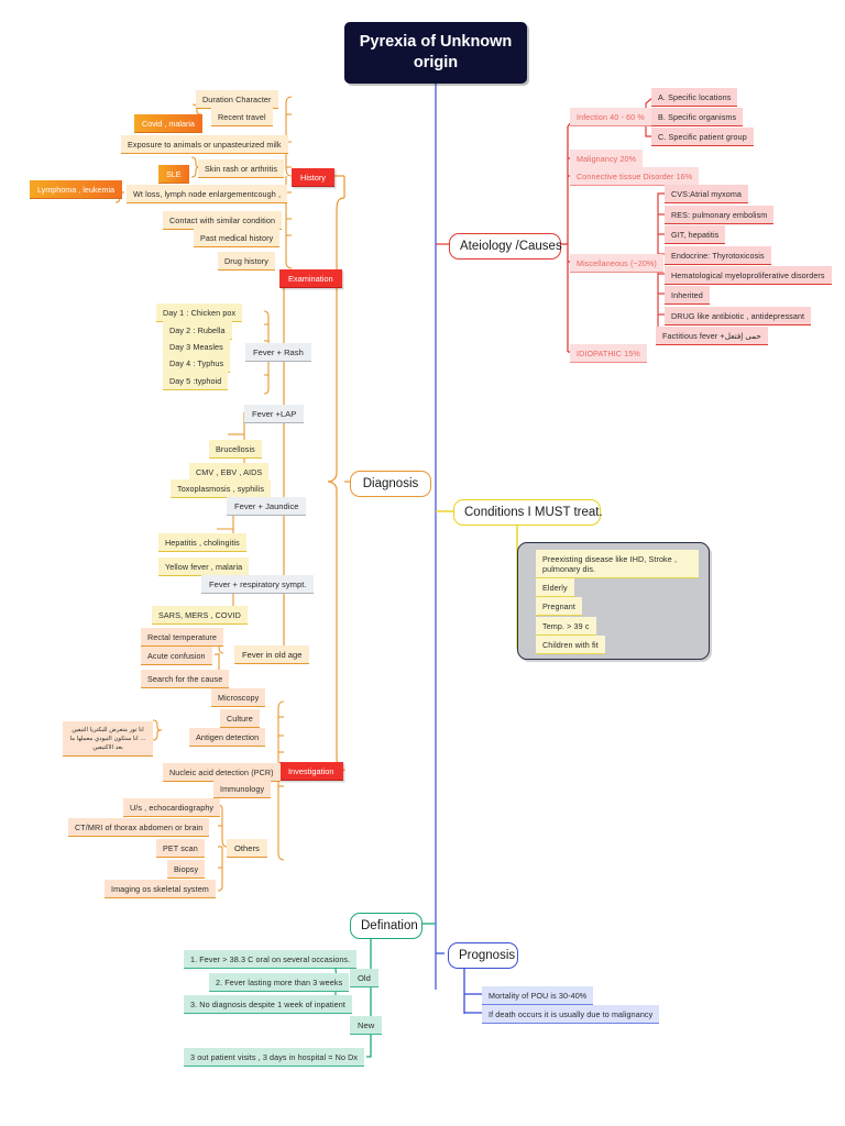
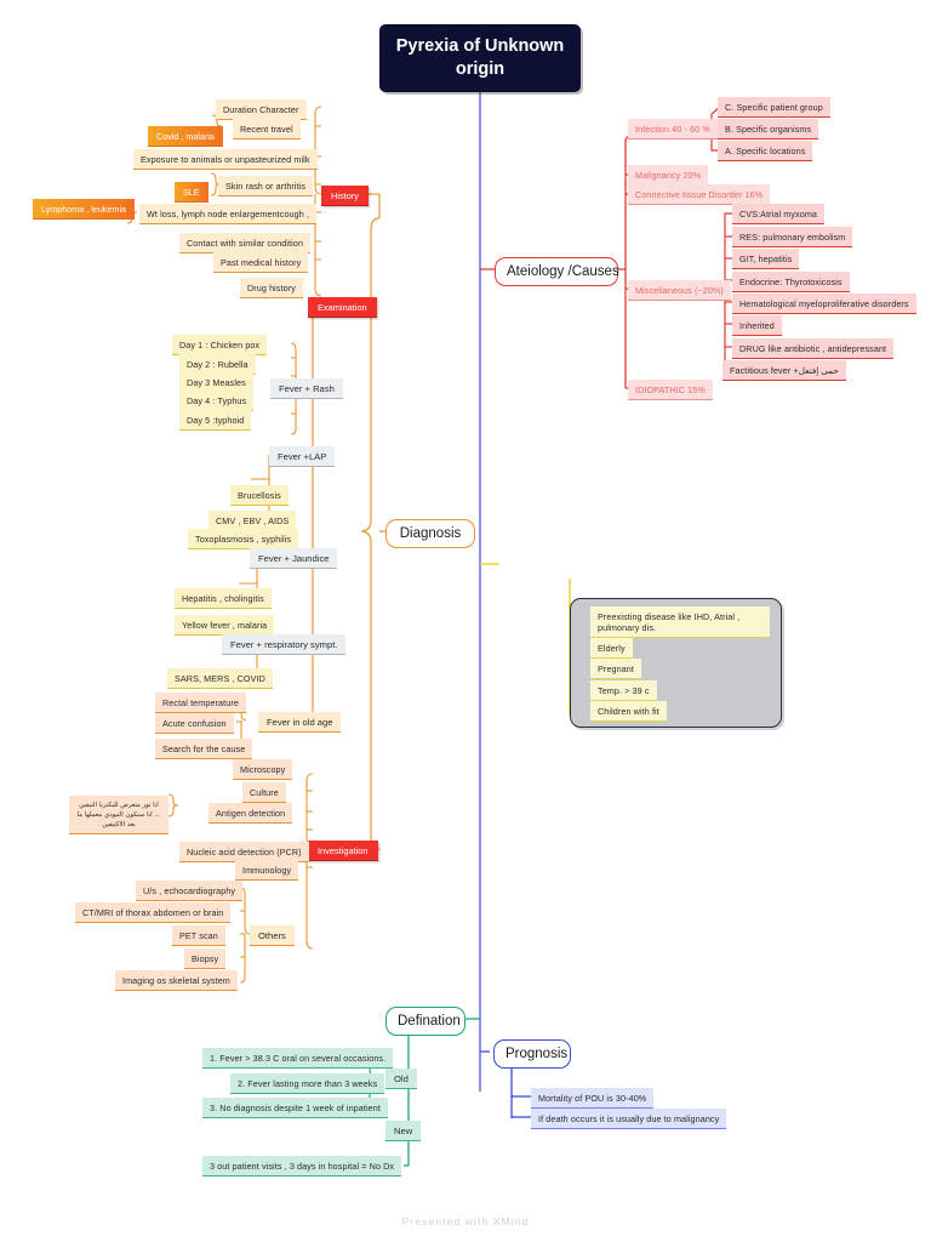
  Pyrexia of Unknown origin
  Diagnosis
  History
  Duration Character
  Recent travel
  Exposure to animals or unpasteurized milk
  Skin rash or arthritis
  Wt loss, lymph node enlargementcough ,
  Contact with similar condition
  Past medical history
  Drug history
  Covid , malaria
  SLE
  Lymphoma , leukemia
  Examination
  Fever + Rash
  Day 1 : Chicken pox
  Day 2 : Rubella
  Day 3 Measles
  Day 4 : Typhus
  Day 5 :typhoid
  Fever +LAP
  Brucellosis
  CMV , EBV , AIDS
  Toxoplasmosis , syphilis
  Fever + Jaundice
  Hepatitis , cholingitis
  Yellow fever , malaria
  Fever + respiratory sympt.
  SARS, MERS , COVID
  Fever in old age
  Rectal temperature
  Acute confusion
  Search for the cause
  Investigation
  Microscopy
  Culture
  Antigen detection
  Nucleic acid detection (PCR)
  Immunology
  Others
  U/s , echocardiography
  CT/MRI of thorax abdomen or brain
  PET scan
  Biopsy
  Imaging os skeletal system
  Ateiology /Causes
  Infection 40 - 60 %
- A. Specific locations
+ C. Specific patient group
  B. Specific organisms
- C. Specific patient group
+ A. Specific locations
  Malignancy 20%
  Connective tissue Disorder 16%
  Miscellaneous (~20%)
  CVS:Atrial myxoma
  RES: pulmonary embolism
  GIT, hepatitis
  Endocrine: Thyrotoxicosis
  Hematological myeloproliferative disorders
  Inherited
  DRUG like antibiotic , antidepressant
  Factitious fever +حمى إفتعل
  IDIOPATHIC 15%
- Conditions I MUST treat.
- Preexisting disease like IHD, Stroke , pulmonary dis.
+ Preexisting disease like IHD, Atrial , pulmonary dis.
  Elderly
  Pregnant
  Temp. > 39 c
  Children with fit
  Defination
  Old
  1. Fever > 38.3 C oral on several occasions.
  2. Fever lasting more than 3 weeks
  3. No diagnosis despite 1 week of inpatient
  New
  3 out patient visits , 3 days in hospital = No Dx
  Prognosis
  Mortality of POU is 30-40%
  If death occurs it is usually due to malignancy
+ Presented with XMind
